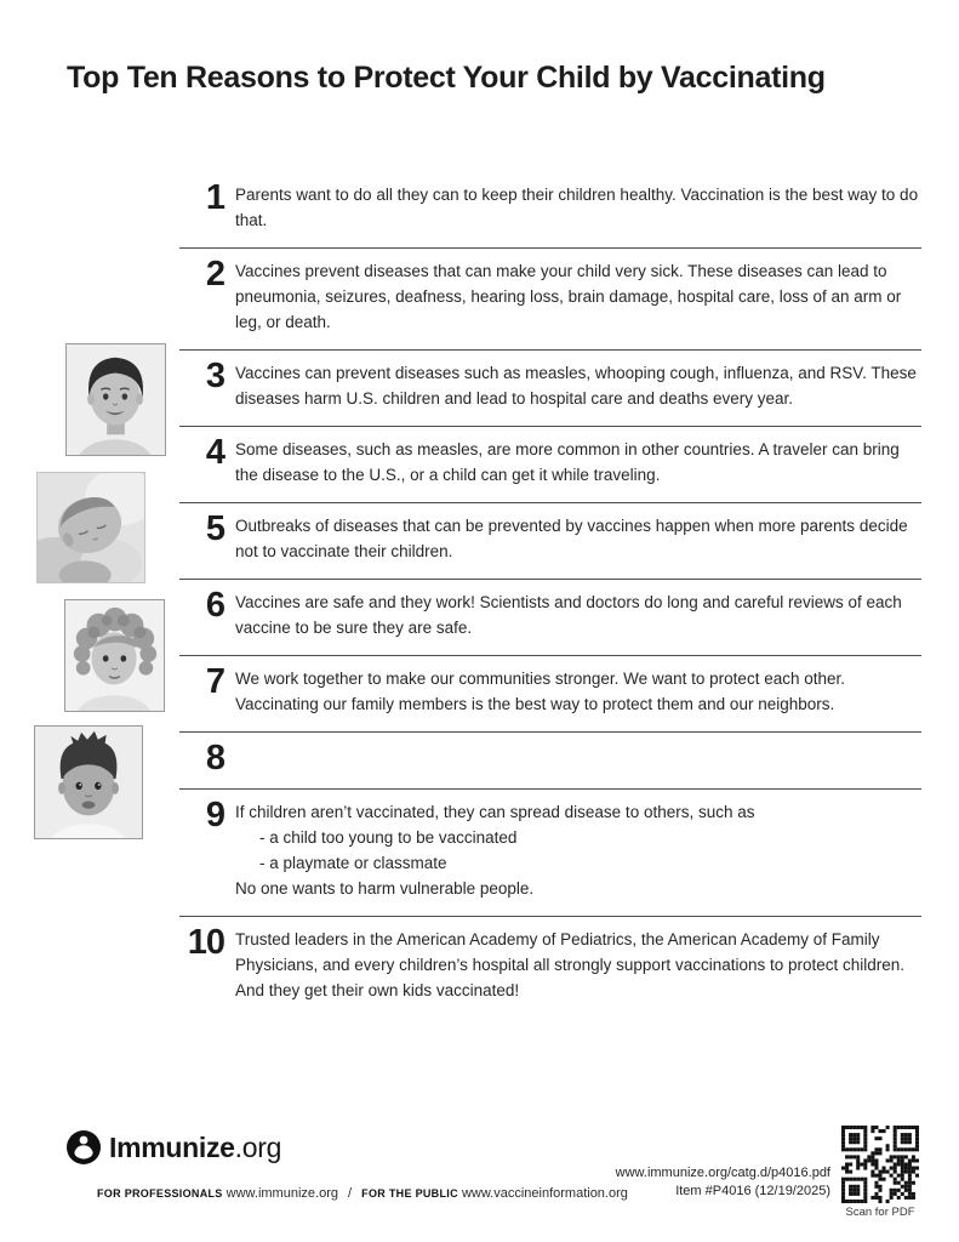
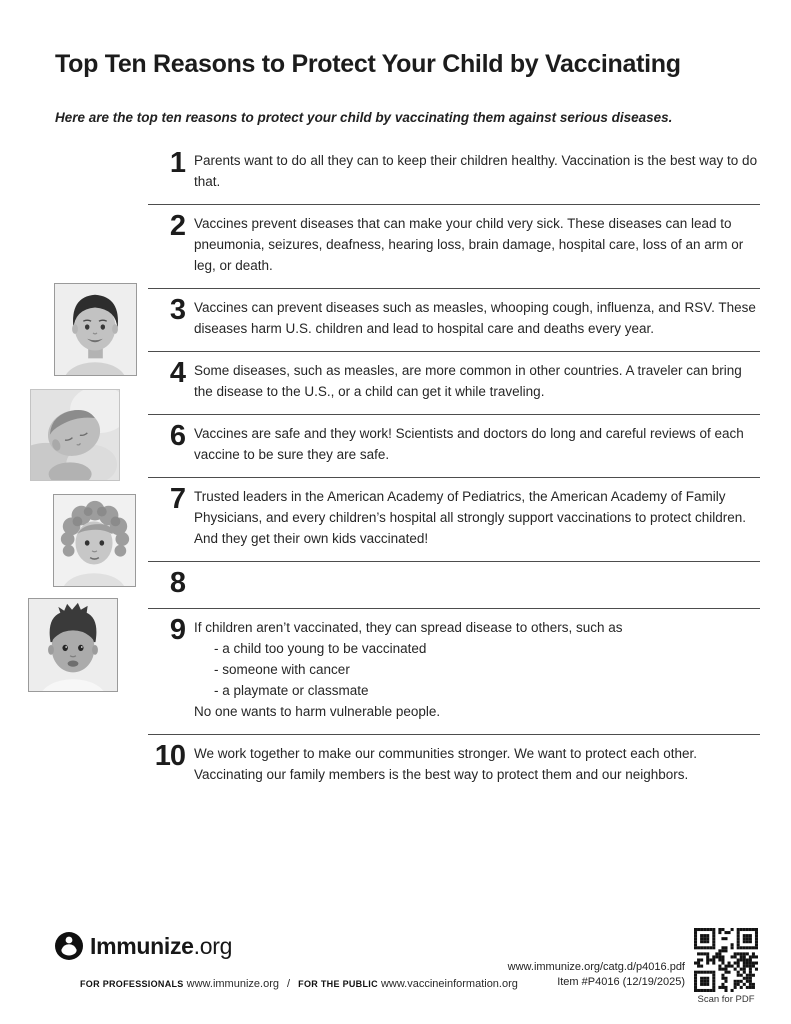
  Top Ten Reasons to Protect Your Child by Vaccinating
+ Here are the top ten reasons to protect your child by vaccinating them against serious diseases.
  1
  Parents want to do all they can to keep their children healthy. Vaccination is the best way to do that.
  2
  Vaccines prevent diseases that can make your child very sick. These diseases can lead to pneumonia, seizures, deafness, hearing loss, brain damage, hospital care, loss of an arm or leg, or death.
  3
  Vaccines can prevent diseases such as measles, whooping cough, influenza, and RSV. These diseases harm U.S. children and lead to hospital care and deaths every year.
  4
  Some diseases, such as measles, are more common in other countries. A traveler can bring the disease to the U.S., or a child can get it while traveling.
- 5
- Outbreaks of diseases that can be prevented by vaccines happen when more parents decide not to vaccinate their children.
  6
  Vaccines are safe and they work! Scientists and doctors do long and careful reviews of each vaccine to be sure they are safe.
  7
- We work together to make our communities stronger. We want to protect each other. Vaccinating our family members is the best way to protect them and our neighbors.
+ Trusted leaders in the American Academy of Pediatrics, the American Academy of Family Physicians, and every children’s hospital all strongly support vaccinations to protect children. And they get their own kids vaccinated!
  8
  9
  If children aren’t vaccinated, they can spread disease to others, such as
  - a child too young to be vaccinated
+ - someone with cancer
  - a playmate or classmate
  No one wants to harm vulnerable people.
  10
- Trusted leaders in the American Academy of Pediatrics, the American Academy of Family Physicians, and every children’s hospital all strongly support vaccinations to protect children. And they get their own kids vaccinated!
+ We work together to make our communities stronger. We want to protect each other. Vaccinating our family members is the best way to protect them and our neighbors.
  Immunize.org
  FOR PROFESSIONALS www.immunize.org / FOR THE PUBLIC www.vaccineinformation.org
  www.immunize.org/catg.d/p4016.pdf
  Item #P4016 (12/19/2025)
  Scan for PDF
